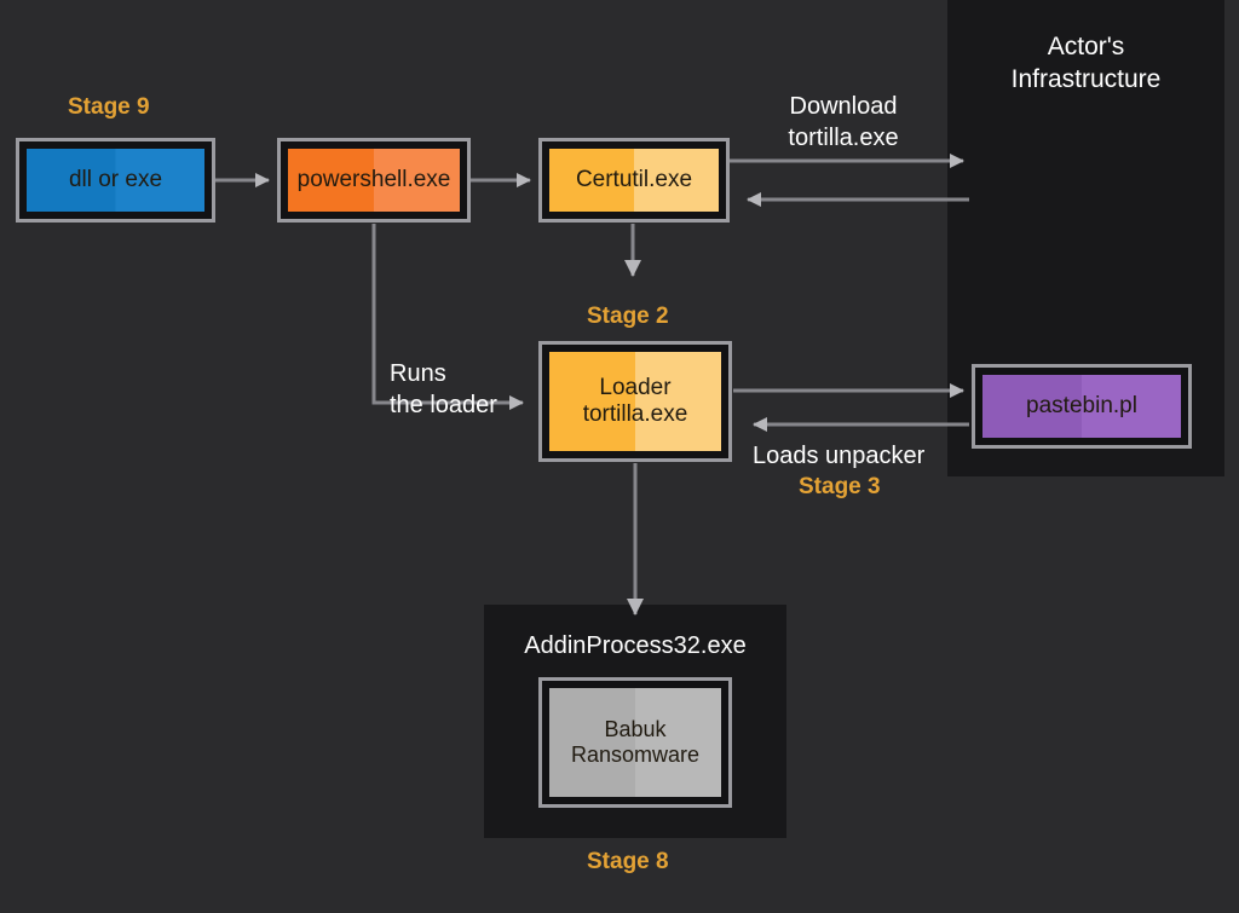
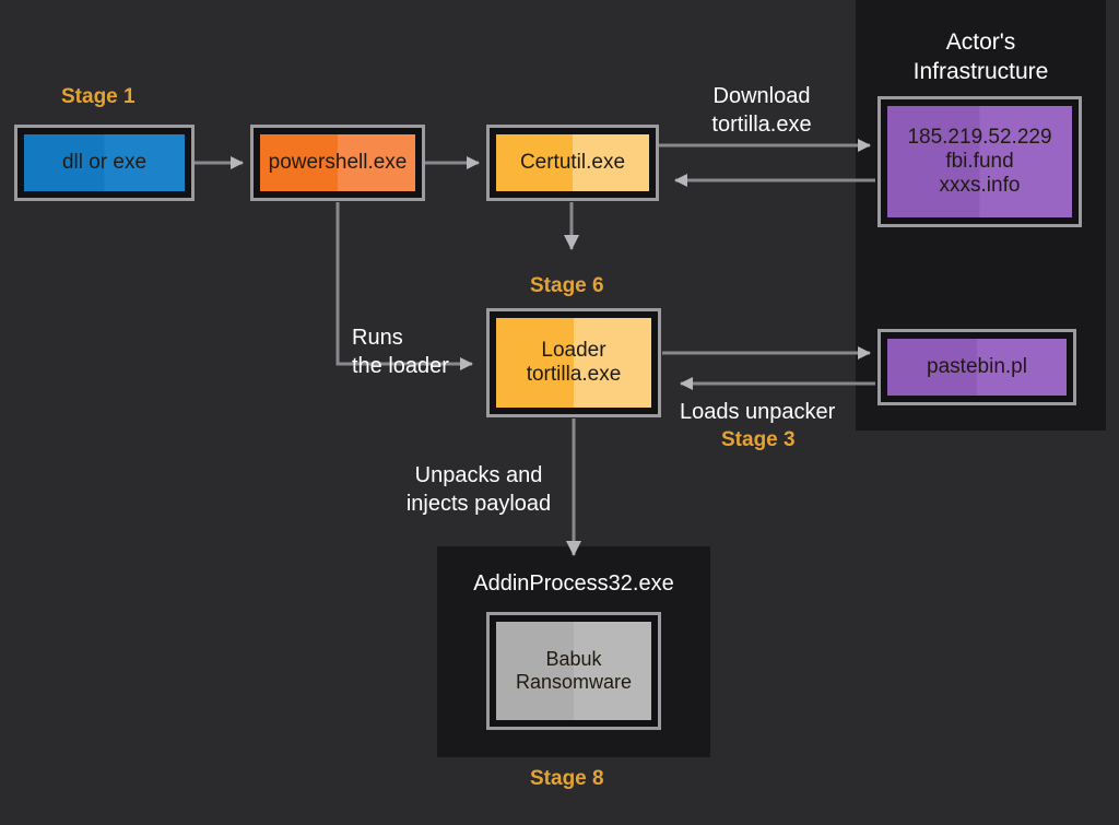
  dll or exe
  powershell.exe
  Certutil.exe
  Loader
  tortilla.exe
+ 185.219.52.229
+ fbi.fund
+ xxxs.info
  pastebin.pl
  Babuk
  Ransomware
  Actor's
  Infrastructure
  AddinProcess32.exe
- Stage 9
+ Stage 1
- Stage 2
+ Stage 6
  Stage 3
  Stage 8
  Download
  tortilla.exe
  Runs
  the loader
  Loads unpacker
+ Unpacks and
+ injects payload
